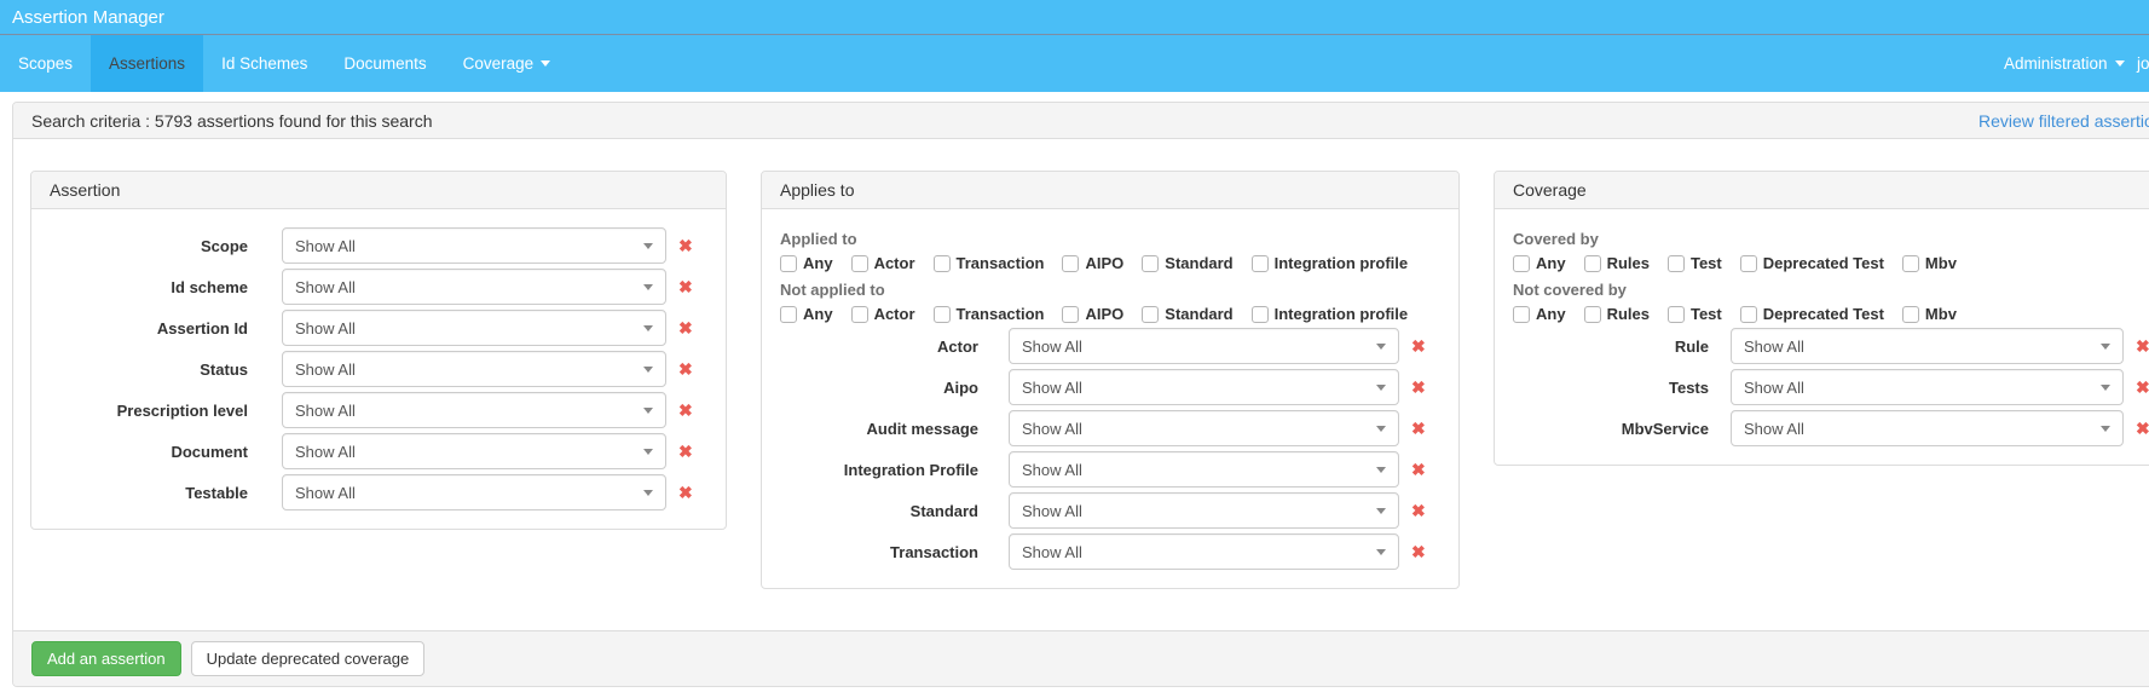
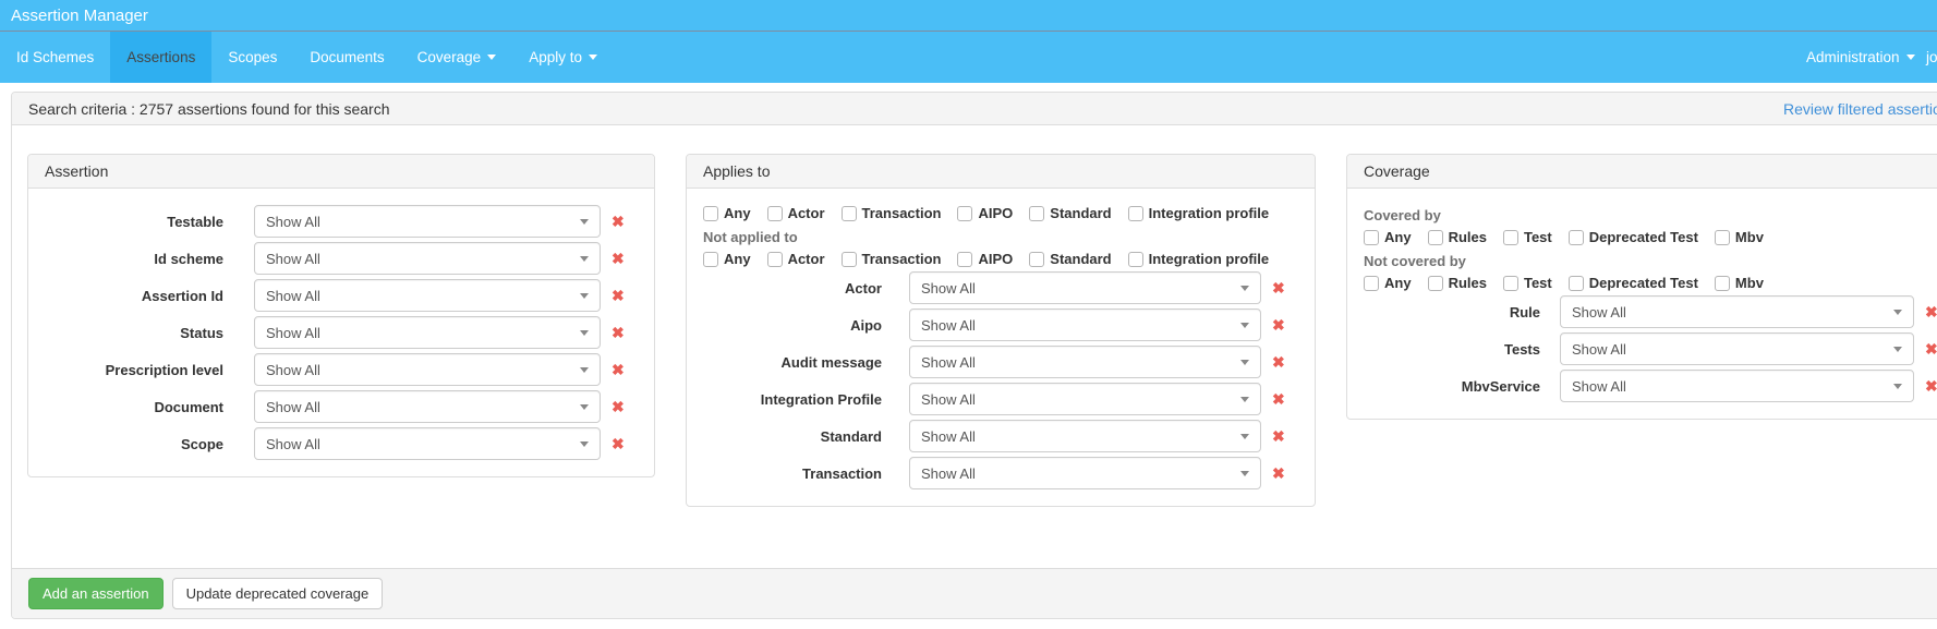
  Assertion Manager
- Scopes
+ Id Schemes
  Assertions
- Id Schemes
+ Scopes
  Documents
  Coverage
+ Apply to
  Administration
  jo
- Search criteria : 5793 assertions found for this search
+ Search criteria : 2757 assertions found for this search
  Review filtered asserti
  Assertion
- Scope
+ Testable
  Show All
  ✖
  Id scheme
  Show All
  ✖
  Assertion Id
  Show All
  ✖
  Status
  Show All
  ✖
  Prescription level
  Show All
  ✖
  Document
  Show All
  ✖
- Testable
+ Scope
  Show All
  ✖
  Applies to
- Applied to
  Any
  Actor
  Transaction
  AIPO
  Standard
  Integration profile
  Not applied to
  Any
  Actor
  Transaction
  AIPO
  Standard
  Integration profile
  Actor
  Show All
  ✖
  Aipo
  Show All
  ✖
  Audit message
  Show All
  ✖
  Integration Profile
  Show All
  ✖
  Standard
  Show All
  ✖
  Transaction
  Show All
  ✖
  Coverage
  Covered by
  Any
  Rules
  Test
  Deprecated Test
  Mbv
  Not covered by
  Any
  Rules
  Test
  Deprecated Test
  Mbv
  Rule
  Show All
  ✖
  Tests
  Show All
  ✖
  MbvService
  Show All
  ✖
  Add an assertion
  Update deprecated coverage
